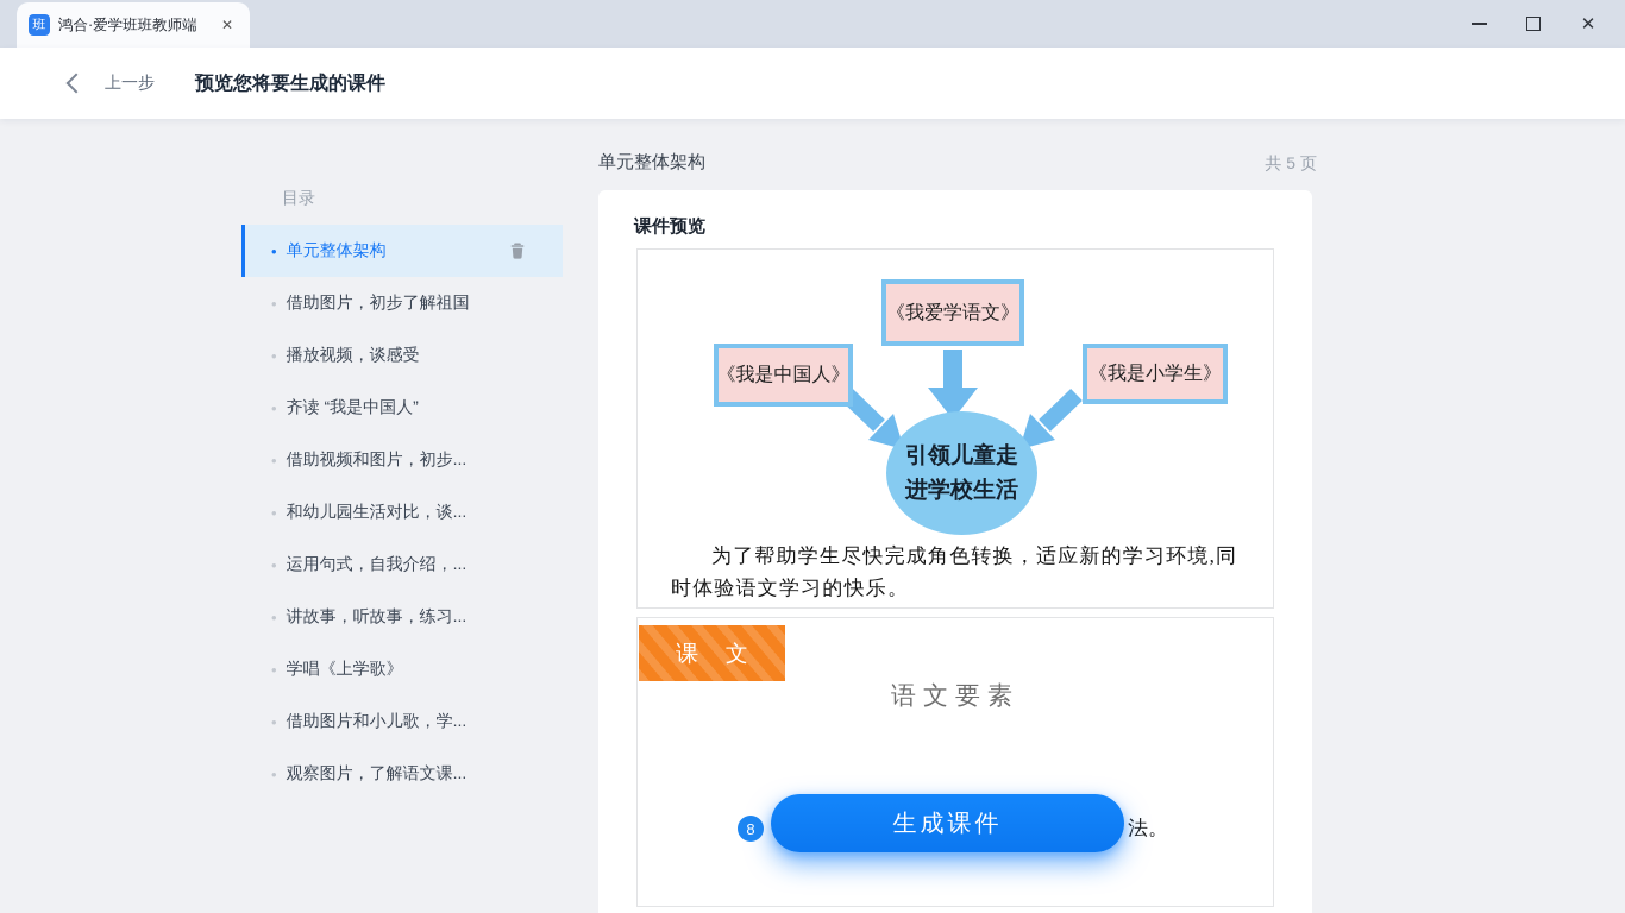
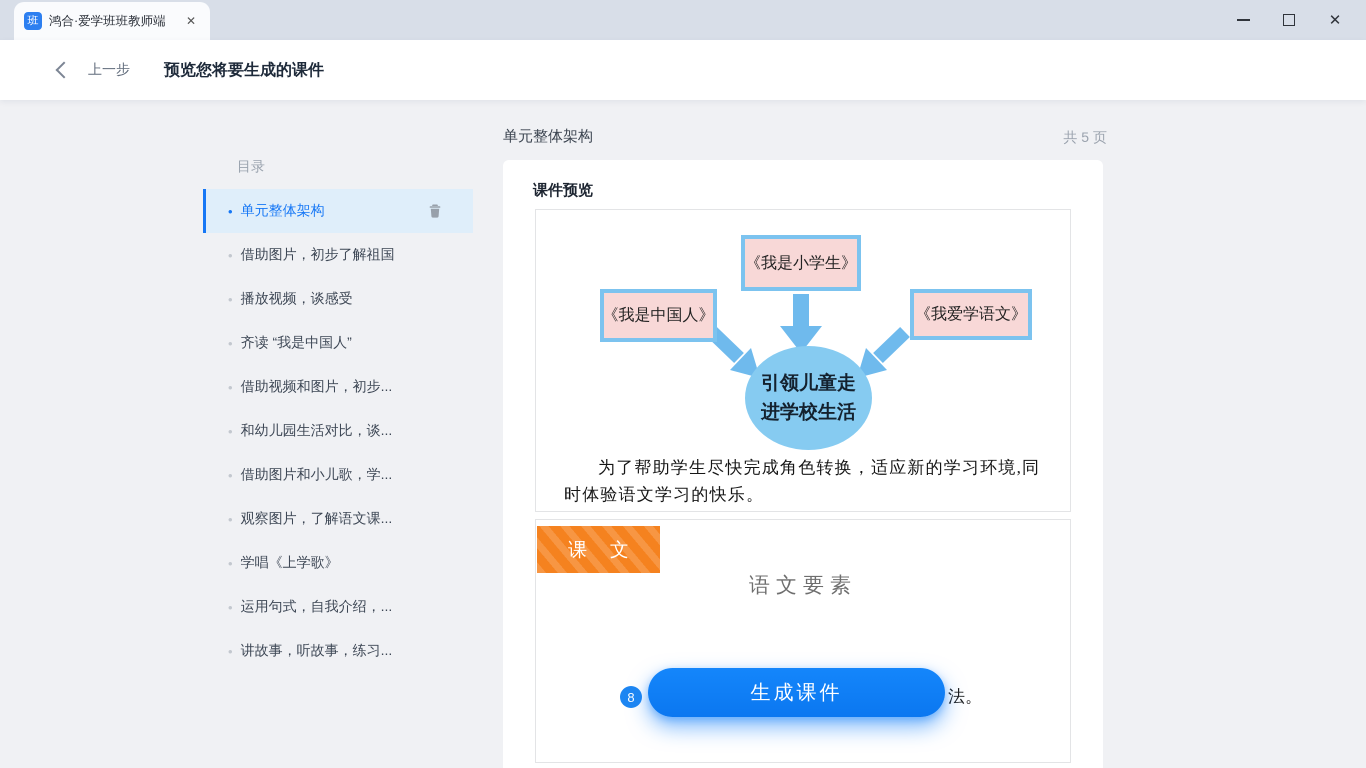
  班
  鸿合·爱学班班教师端
  ✕
  ✕
  上一步
  预览您将要生成的课件
  目录
  •
  单元整体架构
  •
  借助图片，初步了解祖国
  •
  播放视频，谈感受
  •
  齐读 “我是中国人”
  •
  借助视频和图片，初步...
  •
  和幼儿园生活对比，谈...
  •
- 运用句式，自我介绍，...
+ 借助图片和小儿歌，学...
  •
- 讲故事，听故事，练习...
+ 观察图片，了解语文课...
  •
  学唱《上学歌》
  •
- 借助图片和小儿歌，学...
+ 运用句式，自我介绍，...
  •
- 观察图片，了解语文课...
+ 讲故事，听故事，练习...
  单元整体架构
  共 5 页
  课件预览
- 《我爱学语文》
+ 《我是小学生》
  《我是中国人》
- 《我是小学生》
+ 《我爱学语文》
  引领儿童走
  进学校生活
  为了帮助学生尽快完成角色转换，适应新的学习环境,同时体验语文学习的快乐。
  课 文
  语文要素
  8
  法。
  生成课件
